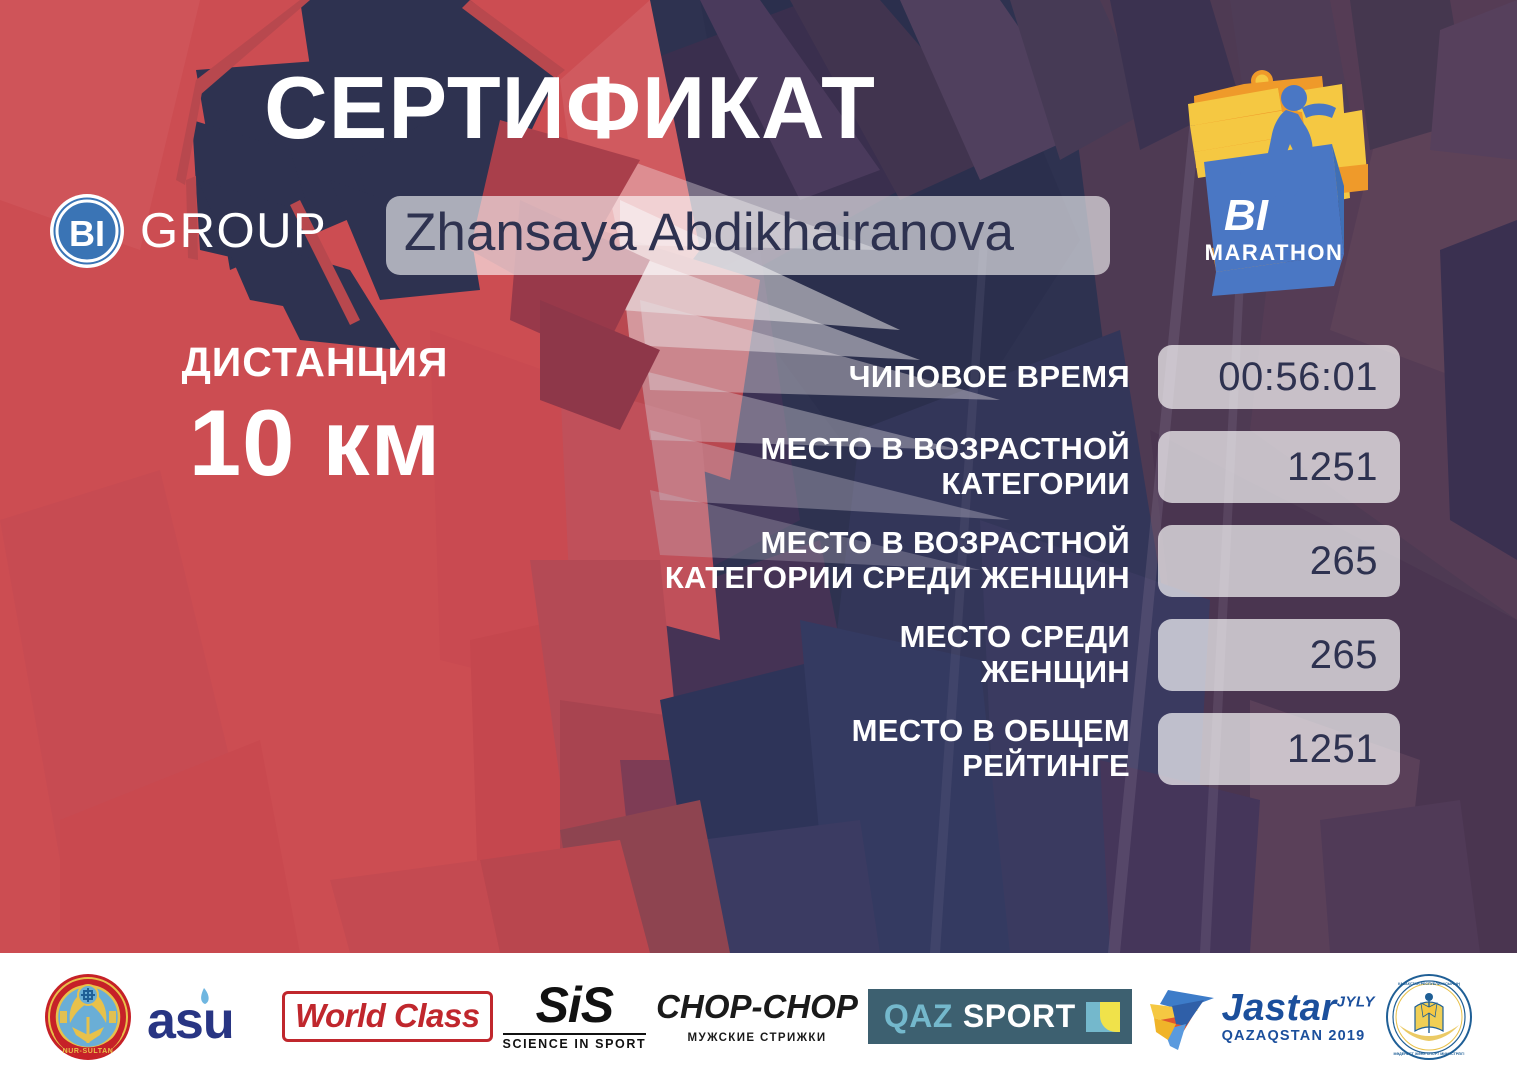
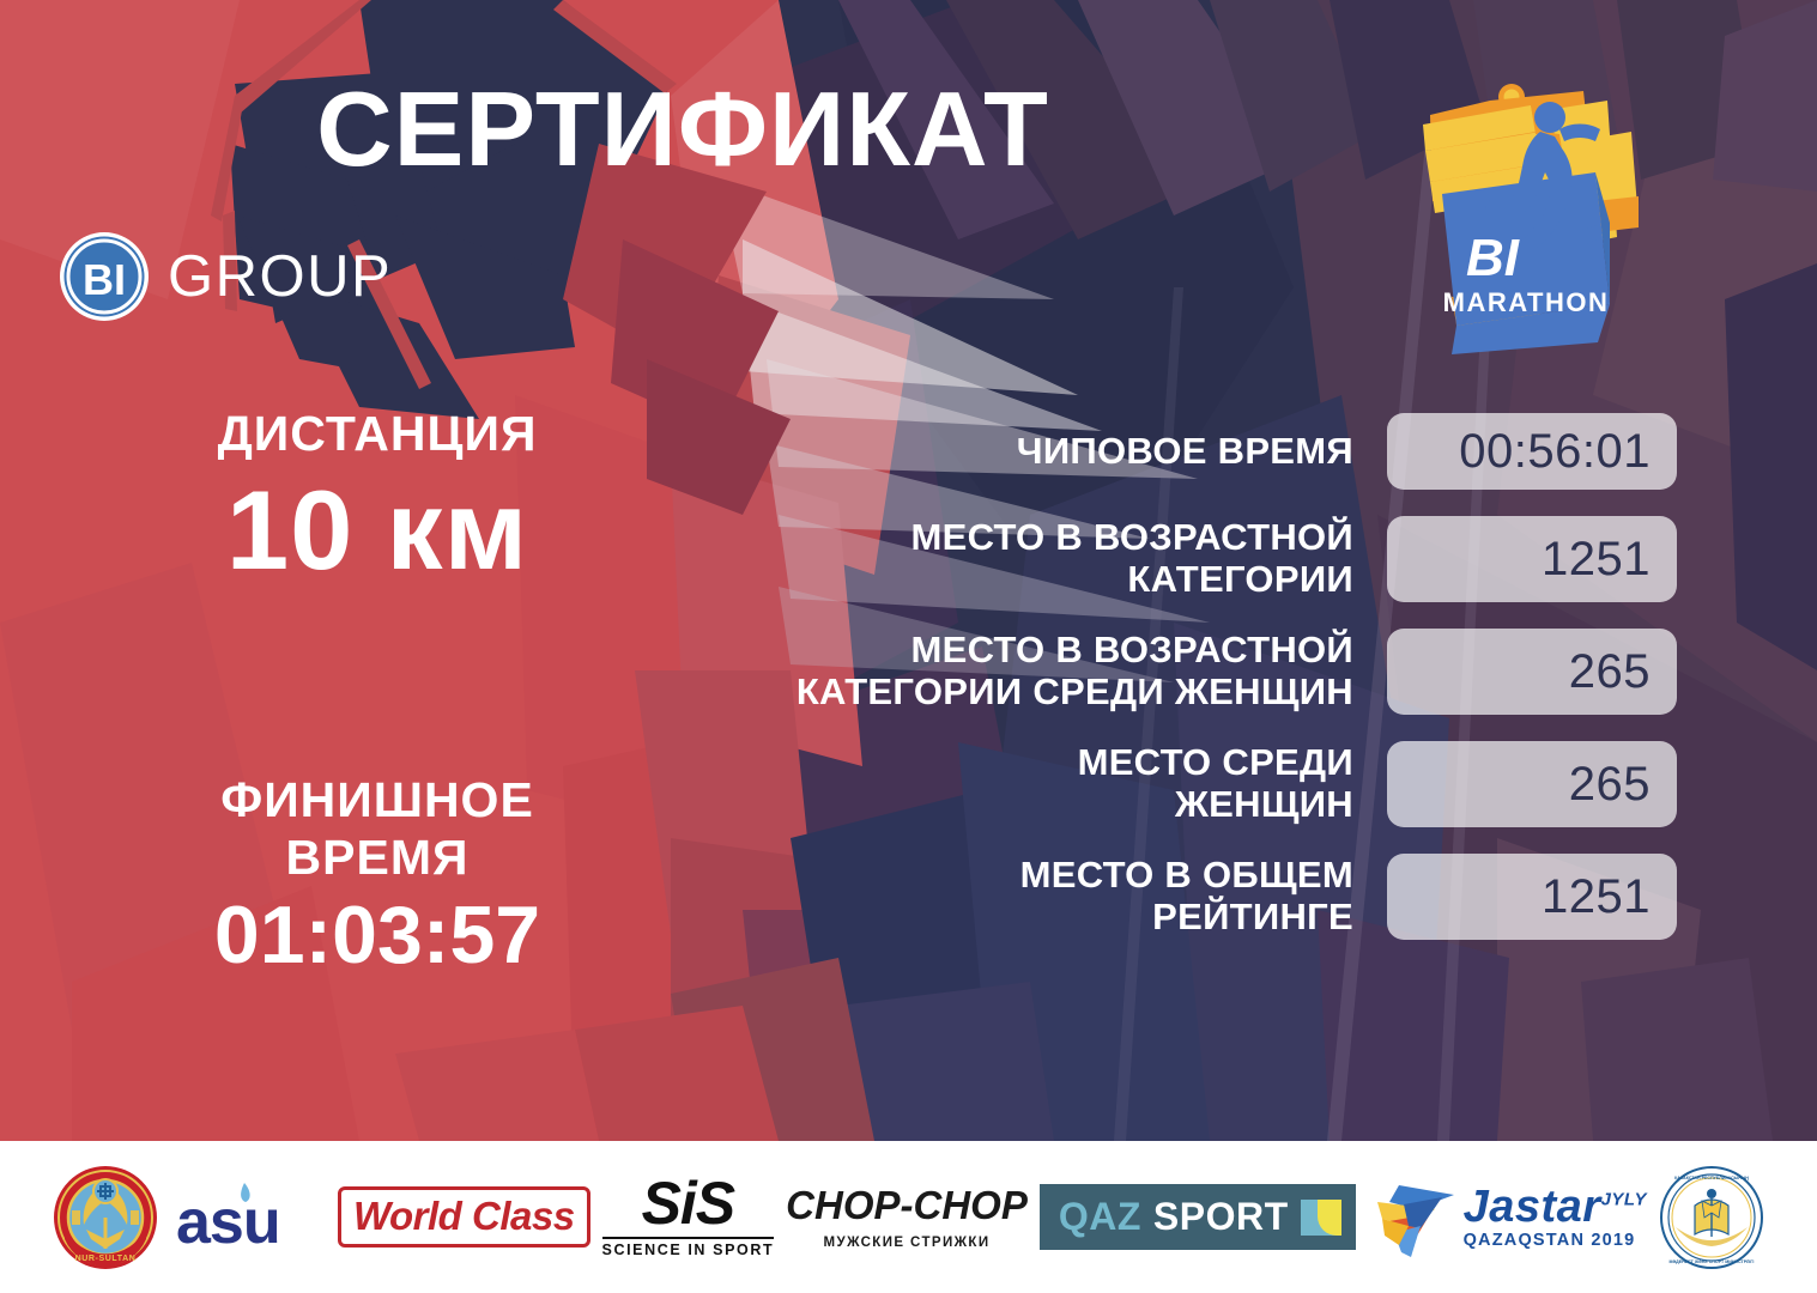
  СЕРТИФИКАТ
  BI
  GROUP
- Zhansaya Abdikhairanova
  ДИСТАНЦИЯ
  10 км
+ ФИНИШНОЕ
+ ВРЕМЯ
+ 01:03:57
  ЧИПОВОЕ ВРЕМЯ
  00:56:01
  МЕСТО В ВОЗРАСТНОЙ
  КАТЕГОРИИ
  1251
  МЕСТО В ВОЗРАСТНОЙ
  КАТЕГОРИИ СРЕДИ ЖЕНЩИН
  265
  МЕСТО СРЕДИ
  ЖЕНЩИН
  265
  МЕСТО В ОБЩЕМ
  РЕЙТИНГЕ
  1251
  BI
  MARATHON
  asu
  World Class
  SiS
  SCIENCE IN SPORT
  CHOP-CHOP
  МУЖСКИЕ СТРИЖКИ
  QAZ
  SPORT
  JastarJYLY
  QAZAQSTAN 2019
